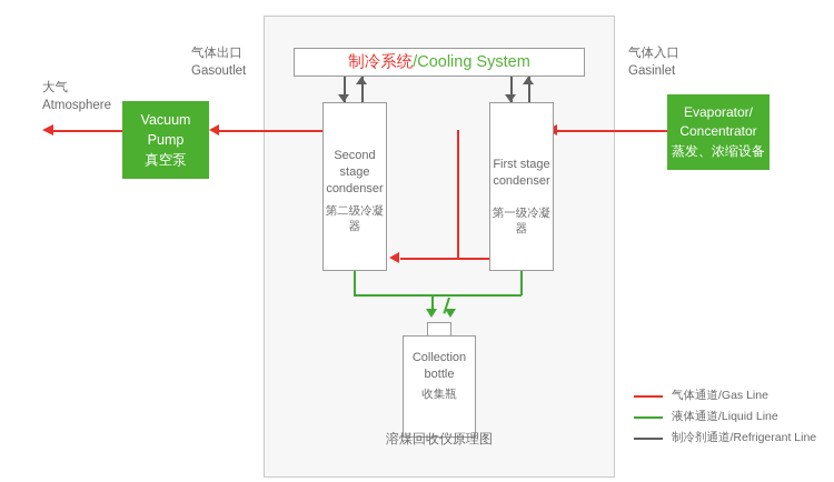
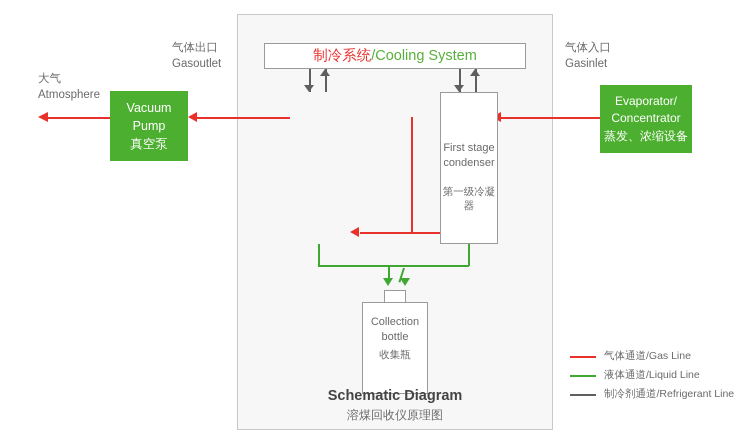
  制冷系统/Cooling System
- Second stage condenser
- 第二级冷凝器
  First stage condenser
  第一级冷凝器
  Collection bottle
  收集瓶
  Vacuum Pump
  真空泵
  Evaporator/ Concentrator
  蒸发、浓缩设备
  气体出口
  Gasoutlet
  气体入口
  Gasinlet
  大气
  Atmosphere
+ Schematic Diagram
  溶煤回收仪原理图
  气体通道/Gas Line
  液体通道/Liquid Line
  制冷剂通道/Refrigerant Line
